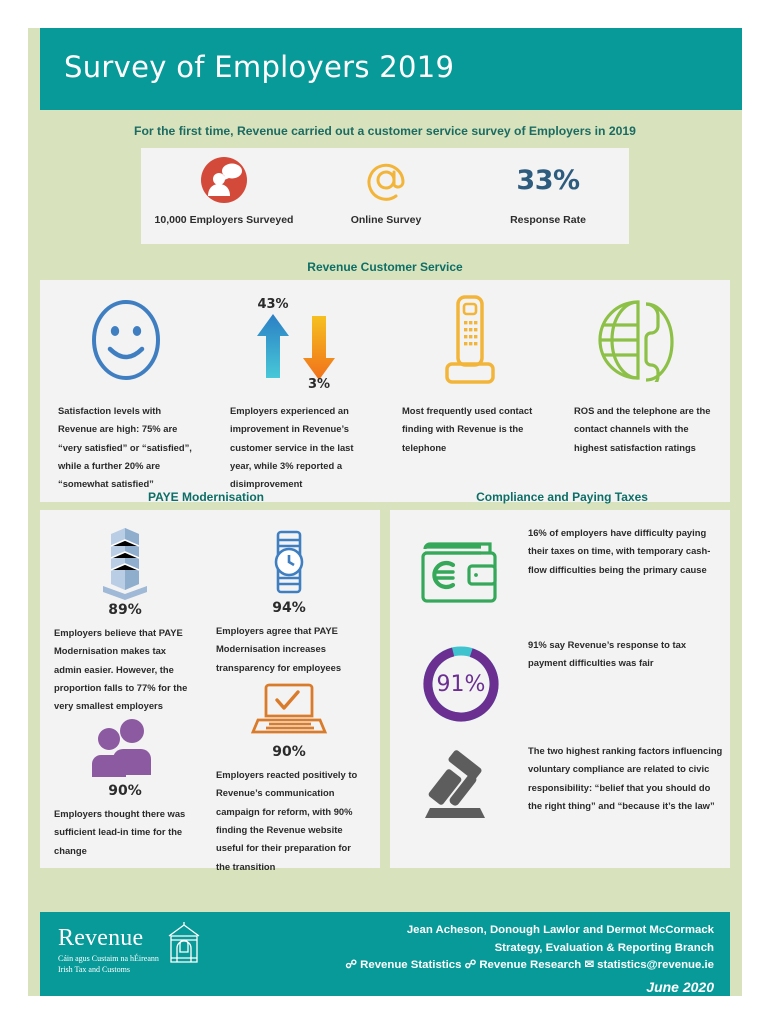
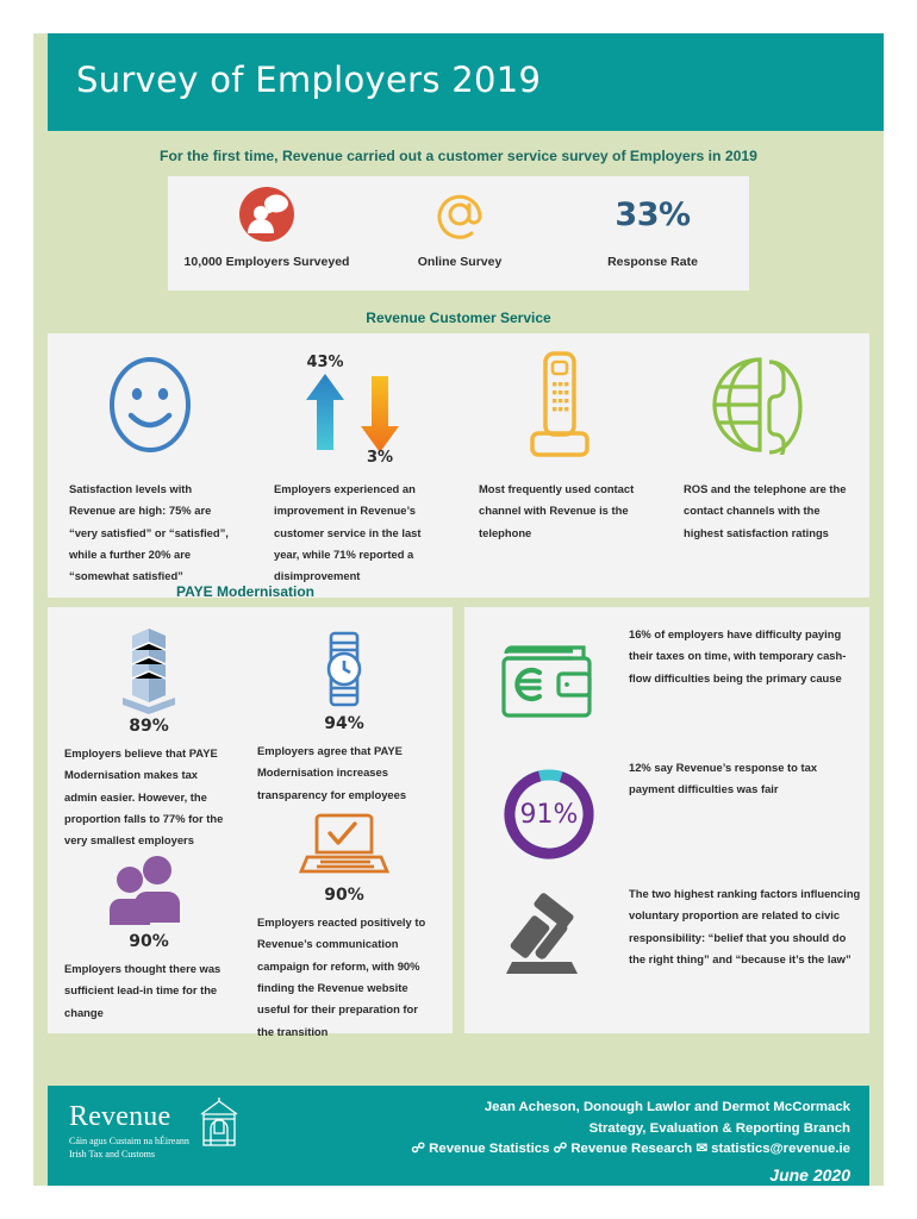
  Survey of Employers 2019
  For the first time, Revenue carried out a customer service survey of Employers in 2019
  10,000 Employers Surveyed
  Online Survey
  33%
  Response Rate
  Revenue Customer Service
  Satisfaction levels with Revenue are high: 75% are “very satisfied” or “satisfied”, while a further 20% are “somewhat satisfied”
  43%
  3%
- Employers experienced an improvement in Revenue’s customer service in the last year, while 3% reported a disimprovement
+ Employers experienced an improvement in Revenue’s customer service in the last year, while 71% reported a disimprovement
- Most frequently used contact finding with Revenue is the telephone
+ Most frequently used contact channel with Revenue is the telephone
  ROS and the telephone are the contact channels with the highest satisfaction ratings
  PAYE Modernisation
- Compliance and Paying Taxes
  89%
  Employers believe that PAYE Modernisation makes tax admin easier. However, the proportion falls to 77% for the very smallest employers
  94%
  Employers agree that PAYE Modernisation increases transparency for employees
  90%
  Employers thought there was sufficient lead-in time for the change
  90%
  Employers reacted positively to Revenue’s communication campaign for reform, with 90% finding the Revenue website useful for their preparation for the transition
  16% of employers have difficulty paying their taxes on time, with temporary cash-flow difficulties being the primary cause
  91%
- 91% say Revenue’s response to tax payment difficulties was fair
+ 12% say Revenue’s response to tax payment difficulties was fair
- The two highest ranking factors influencing voluntary compliance are related to civic responsibility: “belief that you should do the right thing” and “because it’s the law”
+ The two highest ranking factors influencing voluntary proportion are related to civic responsibility: “belief that you should do the right thing” and “because it’s the law”
  Revenue
  Cáin agus Custaim na hÉireann
  Irish Tax and Customs
  Jean Acheson, Donough Lawlor and Dermot McCormack
  Strategy, Evaluation & Reporting Branch
  ☍ Revenue Statistics ☍ Revenue Research ✉ statistics@revenue.ie
  June 2020
